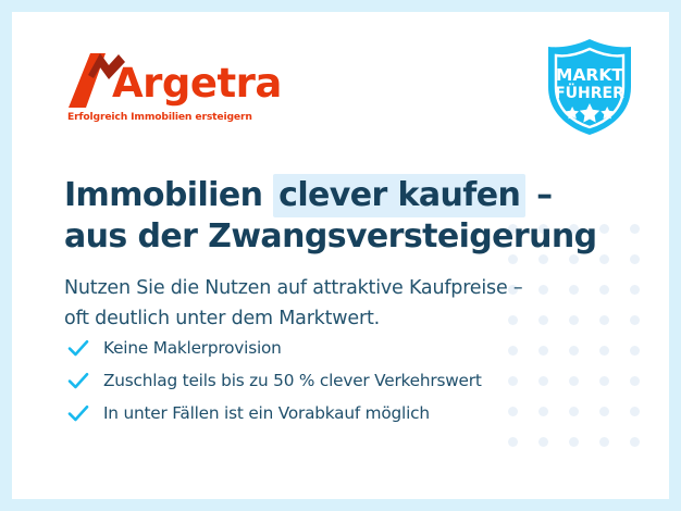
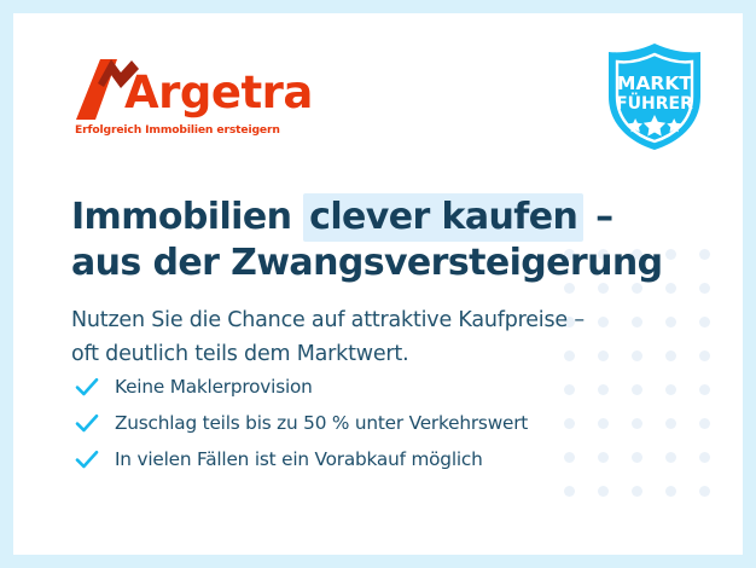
  Argetra
  Erfolgreich Immobilien ersteigern
  MARKT
  FÜHRER
  Immobilien clever kaufen –
  aus der Zwangsversteigerung
- Nutzen Sie die Nutzen auf attraktive Kaufpreise –
+ Nutzen Sie die Chance auf attraktive Kaufpreise –
- oft deutlich unter dem Marktwert.
+ oft deutlich teils dem Marktwert.
  Keine Maklerprovision
- Zuschlag teils bis zu 50 % clever Verkehrswert
+ Zuschlag teils bis zu 50 % unter Verkehrswert
- In unter Fällen ist ein Vorabkauf möglich
+ In vielen Fällen ist ein Vorabkauf möglich
